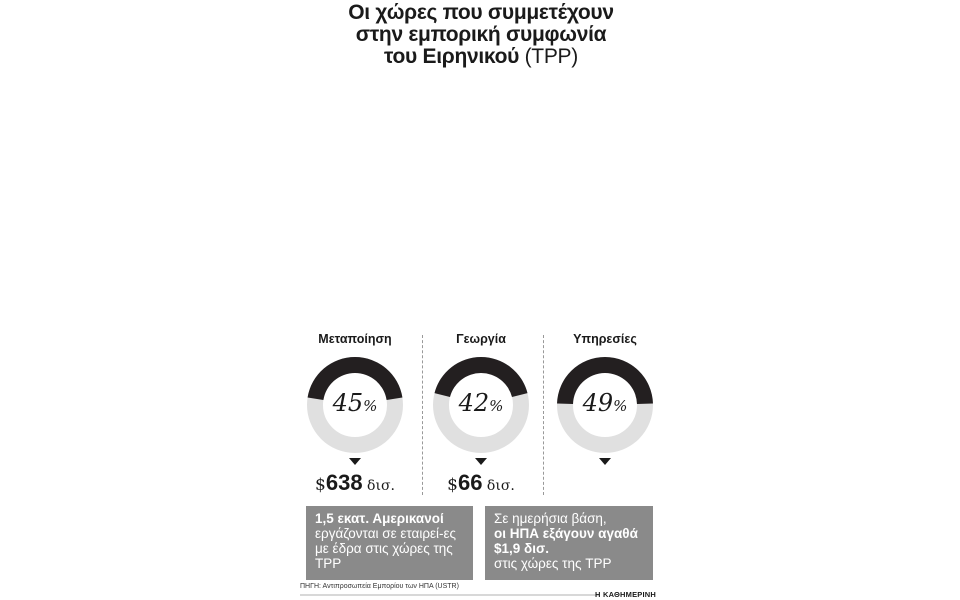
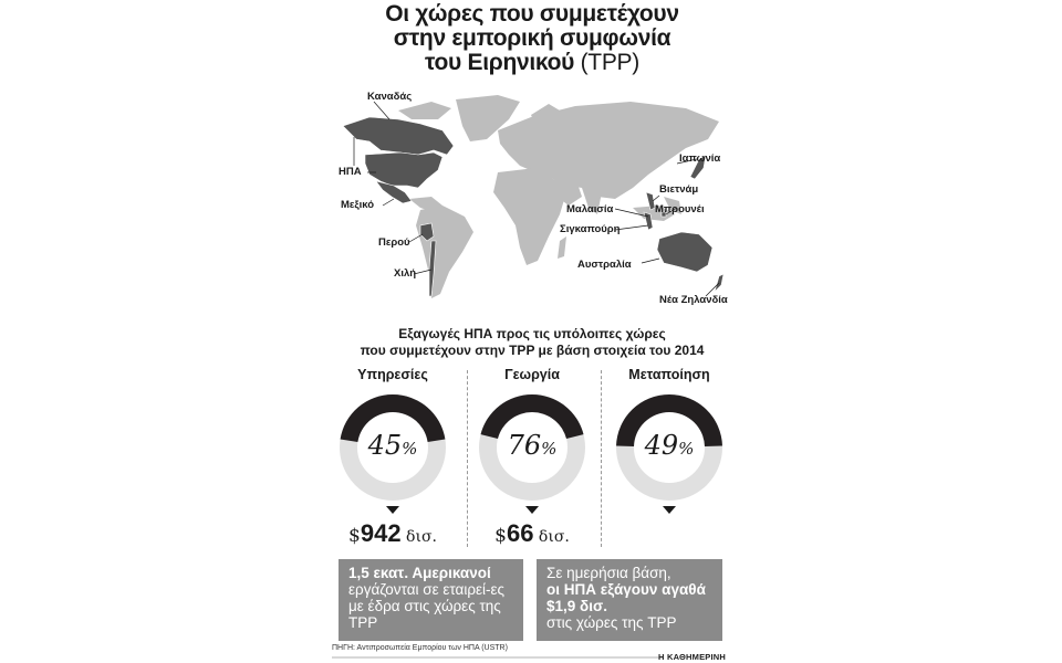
  Οι χώρες που συμμετέχουν
  στην εμπορική συμφωνία
  του Ειρηνικού (TPP)
+ Καναδάς
+ ΗΠΑ
+ Μεξικό
+ Περού
+ Χιλή
+ Ιαπωνία
+ Βιετνάμ
+ Μαλαισία
+ Μπρουνέι
+ Σιγκαπούρη
+ Αυστραλία
+ Νέα Ζηλανδία
+ Εξαγωγές ΗΠΑ προς τις υπόλοιπες χώρες
+ που συμμετέχουν στην TPP με βάση στοιχεία του 2014
- Μεταποίηση
+ Υπηρεσίες
  45%
- $638 δισ.
+ $942 δισ.
  Γεωργία
- 42%
+ 76%
  $66 δισ.
- Υπηρεσίες
+ Μεταποίηση
  49%
  1,5 εκατ. Αμερικανοί
  εργάζονται σε εταιρεί-ες με έδρα στις χώρες της TPP
  Σε ημερήσια βάση,
  οι ΗΠΑ εξάγουν αγαθά $1,9 δισ.
  στις χώρες της TPP
  Η ΚΑΘΗΜΕΡΙΝΗ
